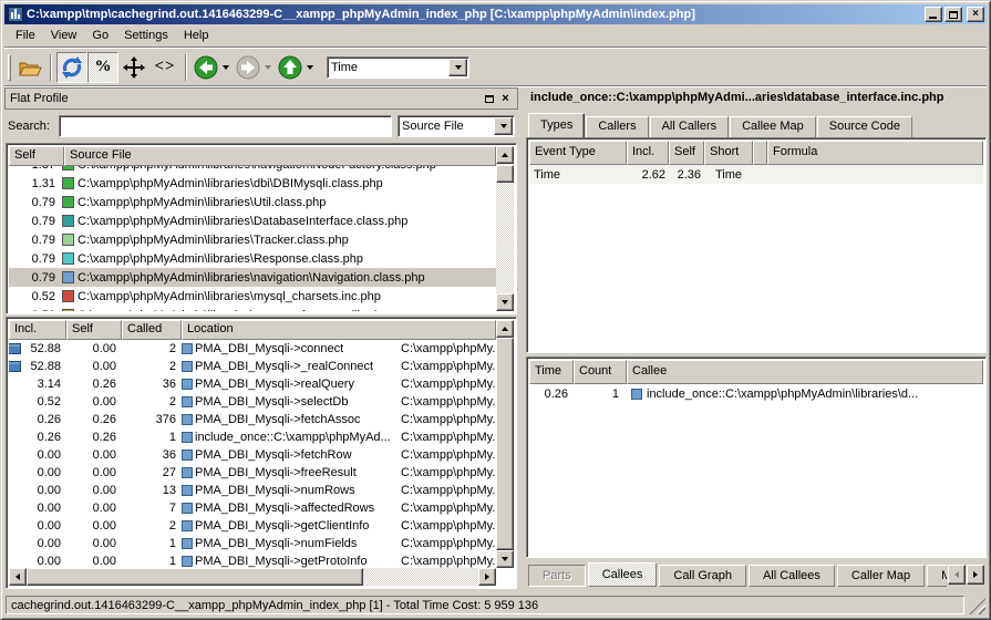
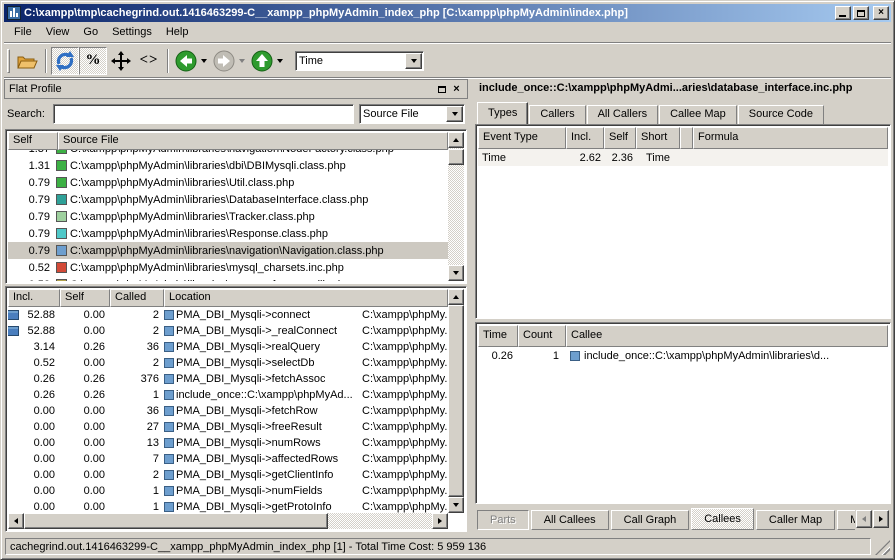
  C:\xampp\tmp\cachegrind.out.1416463299-C__xampp_phpMyAdmin_index_php [C:\xampp\phpMyAdmin\index.php]
  ×
  File
  View
  Go
  Settings
  Help
  %
  <>
  Time
  Flat Profile
  ×
  Search:
  Source File
  Self
  Source File
  1.31
  C:\xampp\phpMyAdmin\libraries\dbi\DBIMysqli.class.php
  0.79
  C:\xampp\phpMyAdmin\libraries\Util.class.php
  0.79
  C:\xampp\phpMyAdmin\libraries\DatabaseInterface.class.php
  0.79
  C:\xampp\phpMyAdmin\libraries\Tracker.class.php
  0.79
  C:\xampp\phpMyAdmin\libraries\Response.class.php
  0.79
  C:\xampp\phpMyAdmin\libraries\navigation\Navigation.class.php
  0.52
  C:\xampp\phpMyAdmin\libraries\mysql_charsets.inc.php
  Incl.
  Self
  Called
  Location
  52.88
  0.00
  2
  PMA_DBI_Mysqli->connect
  C:\xampp\phpMy.
  52.88
  0.00
  2
  PMA_DBI_Mysqli->_realConnect
  C:\xampp\phpMy.
  3.14
  0.26
  36
  PMA_DBI_Mysqli->realQuery
  C:\xampp\phpMy.
  0.52
  0.00
  2
  PMA_DBI_Mysqli->selectDb
  C:\xampp\phpMy.
  0.26
  0.26
  376
  PMA_DBI_Mysqli->fetchAssoc
  C:\xampp\phpMy.
  0.26
  0.26
  1
  include_once::C:\xampp\phpMyAd...
  C:\xampp\phpMy.
  0.00
  0.00
  36
  PMA_DBI_Mysqli->fetchRow
  C:\xampp\phpMy.
  0.00
  0.00
  27
  PMA_DBI_Mysqli->freeResult
  C:\xampp\phpMy.
  0.00
  0.00
  13
  PMA_DBI_Mysqli->numRows
  C:\xampp\phpMy.
  0.00
  0.00
  7
  PMA_DBI_Mysqli->affectedRows
  C:\xampp\phpMy.
  0.00
  0.00
  2
  PMA_DBI_Mysqli->getClientInfo
  C:\xampp\phpMy.
  0.00
  0.00
  1
  PMA_DBI_Mysqli->numFields
  C:\xampp\phpMy.
  0.00
  0.00
  1
  PMA_DBI_Mysqli->getProtoInfo
  C:\xampp\phpMy.
  include_once::C:\xampp\phpMyAdmi...aries\database_interface.inc.php
  Types
  Callers
  All Callers
  Callee Map
  Source Code
  Event Type
  Incl.
  Self
  Short
  Formula
  Time
  2.62
  2.36
  Time
  Time
  Count
  Callee
  0.26
  1
  include_once::C:\xampp\phpMyAdmin\libraries\d...
  Parts
- Callees
+ All Callees
  Call Graph
- All Callees
+ Callees
  Caller Map
  cachegrind.out.1416463299-C__xampp_phpMyAdmin_index_php [1] - Total Time Cost: 5 959 136
